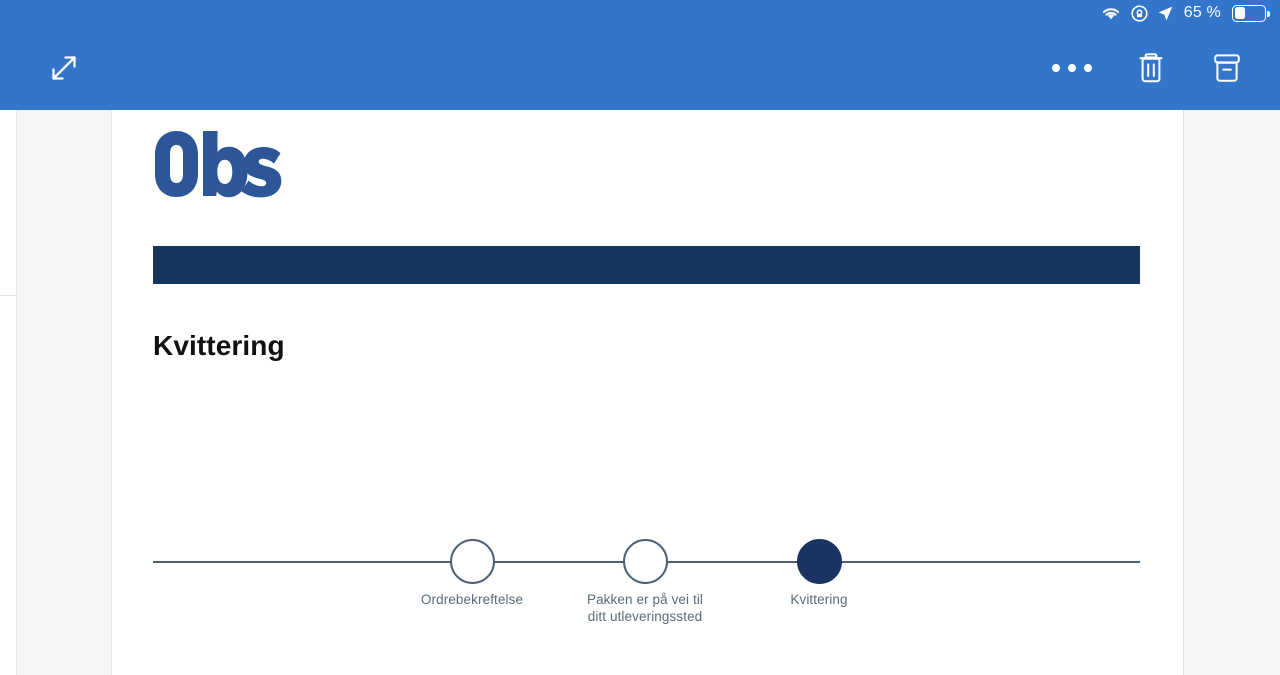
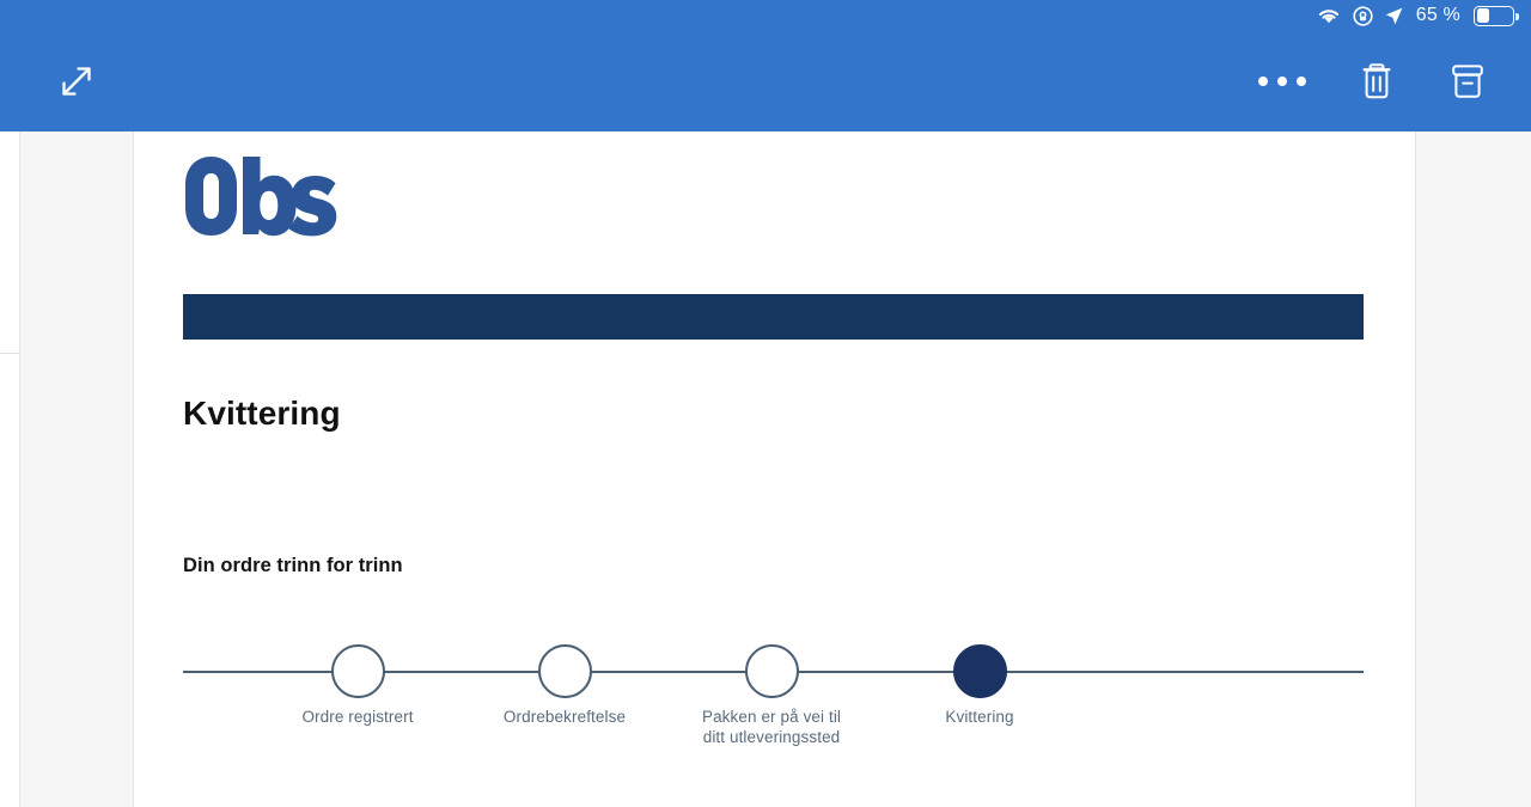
  65 %
  Kvittering
+ Din ordre trinn for trinn
+ Ordre registrert
  Ordrebekreftelse
  Pakken er på vei til
  ditt utleveringssted
  Kvittering
